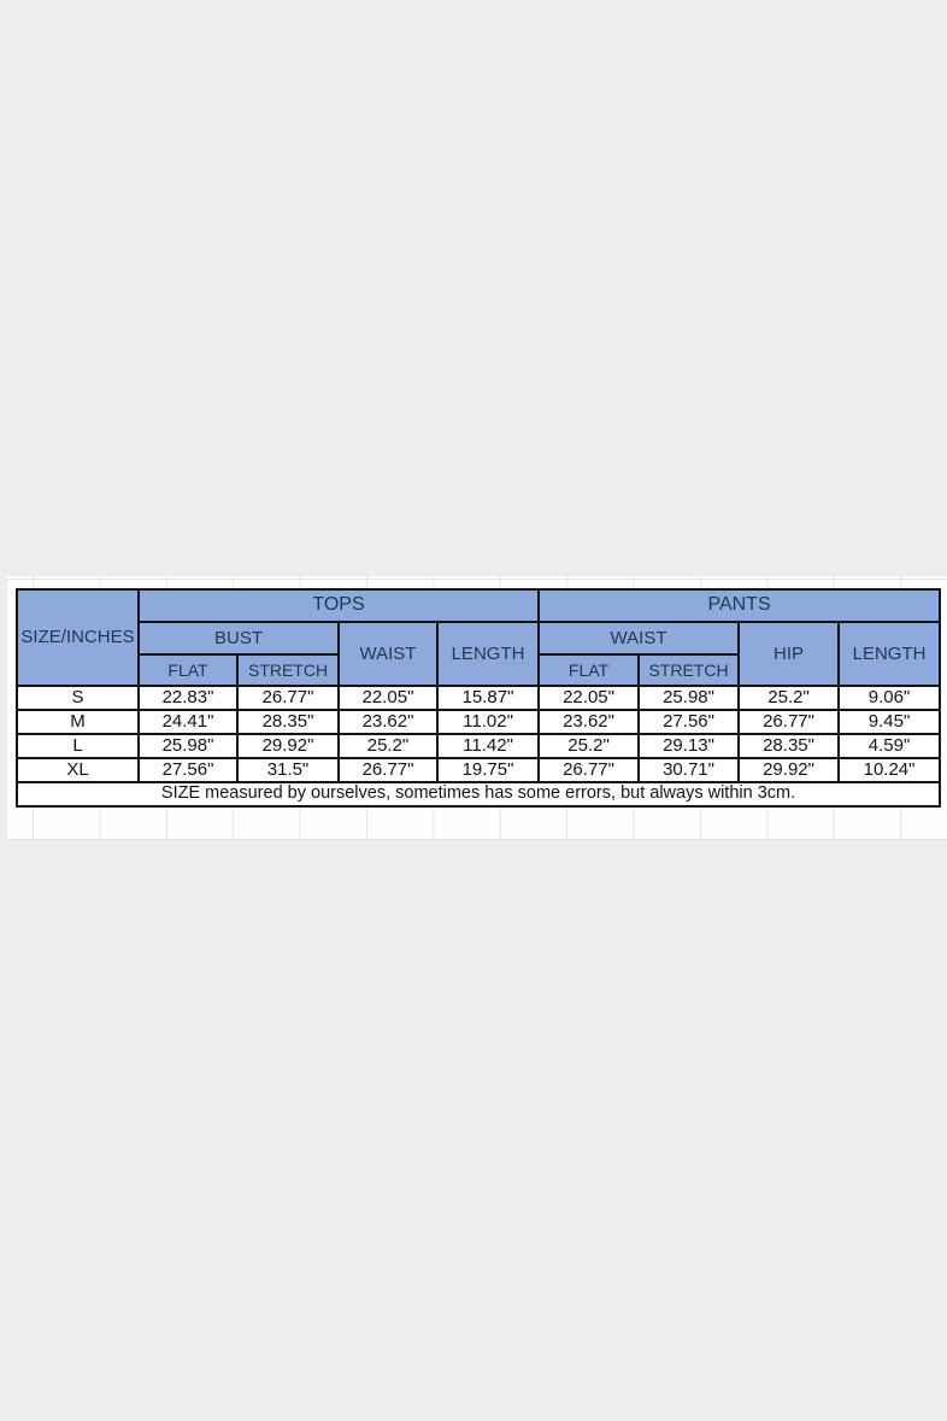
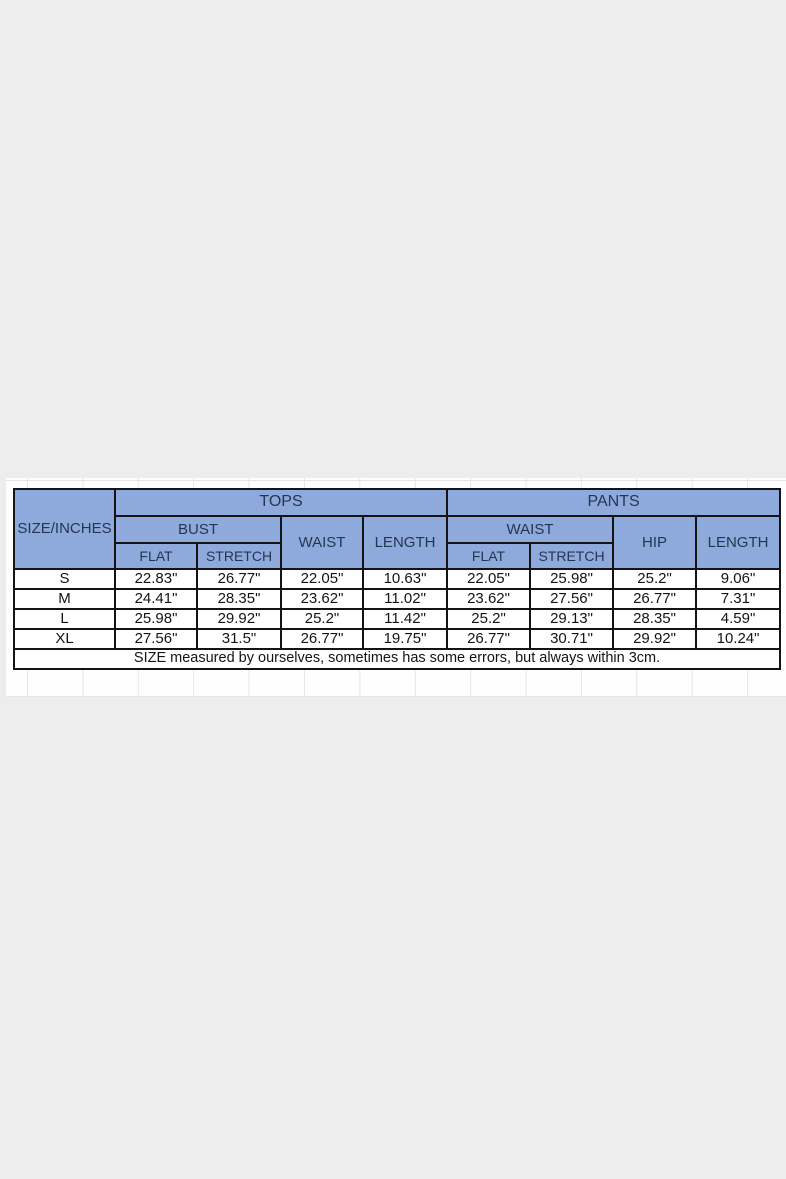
  SIZE/INCHES	TOPS	PANTS
  BUST	WAIST	LENGTH	WAIST	HIP	LENGTH
  FLAT	STRETCH	FLAT	STRETCH
- S	22.83"	26.77"	22.05"	15.87"	22.05"	25.98"	25.2"	9.06"
+ S	22.83"	26.77"	22.05"	10.63"	22.05"	25.98"	25.2"	9.06"
- M	24.41"	28.35"	23.62"	11.02"	23.62"	27.56"	26.77"	9.45"
+ M	24.41"	28.35"	23.62"	11.02"	23.62"	27.56"	26.77"	7.31"
  L	25.98"	29.92"	25.2"	11.42"	25.2"	29.13"	28.35"	4.59"
  XL	27.56"	31.5"	26.77"	19.75"	26.77"	30.71"	29.92"	10.24"
  SIZE measured by ourselves, sometimes has some errors, but always within 3cm.
